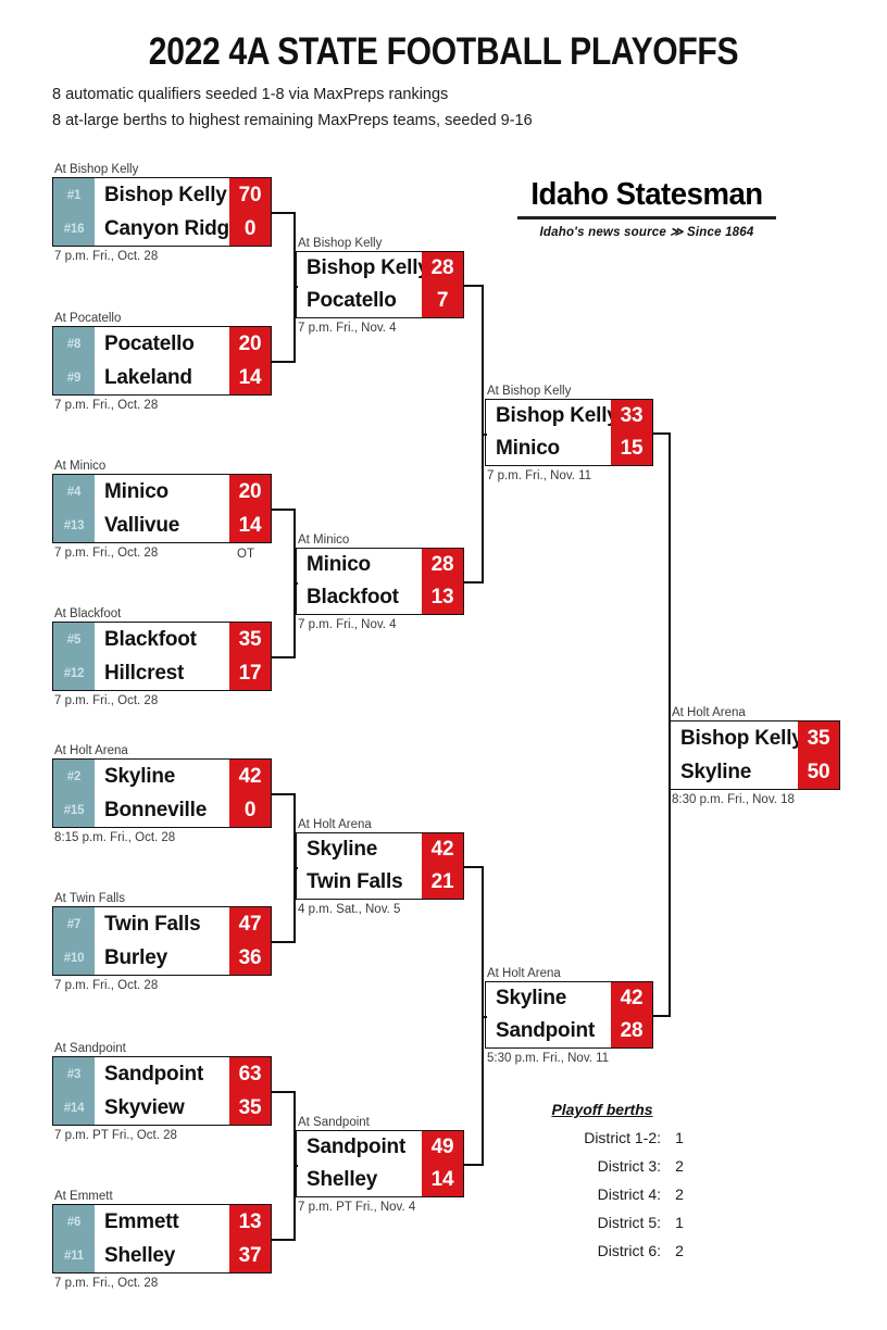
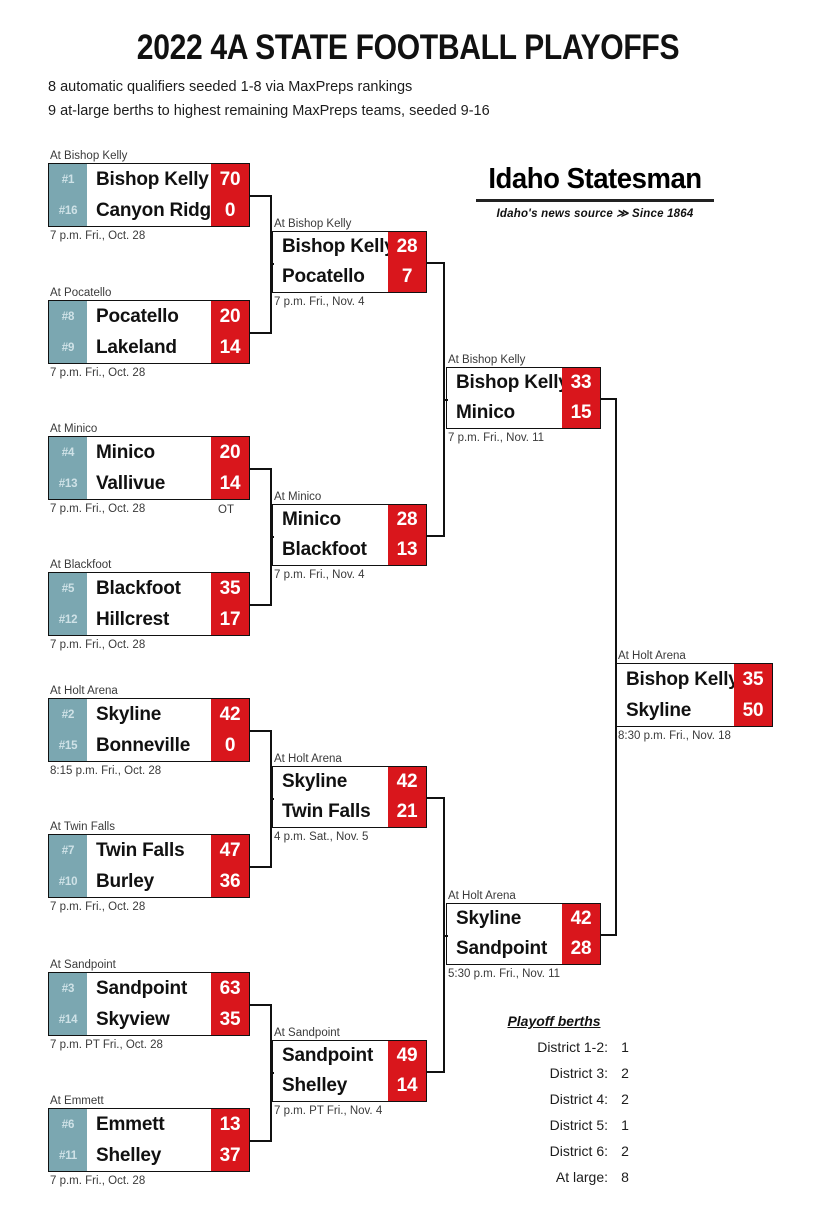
  2022 4A STATE FOOTBALL PLAYOFFS
  8 automatic qualifiers seeded 1-8 via MaxPreps rankings
- 8 at-large berths to highest remaining MaxPreps teams, seeded 9-16
+ 9 at-large berths to highest remaining MaxPreps teams, seeded 9-16
  Idaho Statesman
  Idaho's news source ≫ Since 1864
  At Bishop Kelly
  #1
  #16
  Bishop Kelly
  Canyon Ridg
  70
  0
  7 p.m. Fri., Oct. 28
  At Pocatello
  #8
  #9
  Pocatello
  Lakeland
  20
  14
  7 p.m. Fri., Oct. 28
  At Minico
  #4
  #13
  Minico
  Vallivue
  20
  14
  7 p.m. Fri., Oct. 28
  OT
  At Blackfoot
  #5
  #12
  Blackfoot
  Hillcrest
  35
  17
  7 p.m. Fri., Oct. 28
  At Holt Arena
  #2
  #15
  Skyline
  Bonneville
  42
  0
  8:15 p.m. Fri., Oct. 28
  At Twin Falls
  #7
  #10
  Twin Falls
  Burley
  47
  36
  7 p.m. Fri., Oct. 28
  At Sandpoint
  #3
  #14
  Sandpoint
  Skyview
  63
  35
  7 p.m. PT Fri., Oct. 28
  At Emmett
  #6
  #11
  Emmett
  Shelley
  13
  37
  7 p.m. Fri., Oct. 28
  At Bishop Kelly
  Bishop Kell
  Pocatello
  28
  7
  7 p.m. Fri., Nov. 4
  At Minico
  Minico
  Blackfoot
  28
  13
  7 p.m. Fri., Nov. 4
  At Holt Arena
  Skyline
  Twin Falls
  42
  21
  4 p.m. Sat., Nov. 5
  At Sandpoint
  Sandpoint
  Shelley
  49
  14
  7 p.m. PT Fri., Nov. 4
  At Bishop Kelly
  Bishop Kell
  Minico
  33
  15
  7 p.m. Fri., Nov. 11
  At Holt Arena
  Skyline
  Sandpoint
  42
  28
  5:30 p.m. Fri., Nov. 11
  At Holt Arena
  Bishop Kell
  Skyline
  35
  50
  8:30 p.m. Fri., Nov. 18
  Playoff berths
  District 1-2:
  1
  District 3:
  2
  District 4:
  2
  District 5:
  1
  District 6:
  2
+ At large:
+ 8
